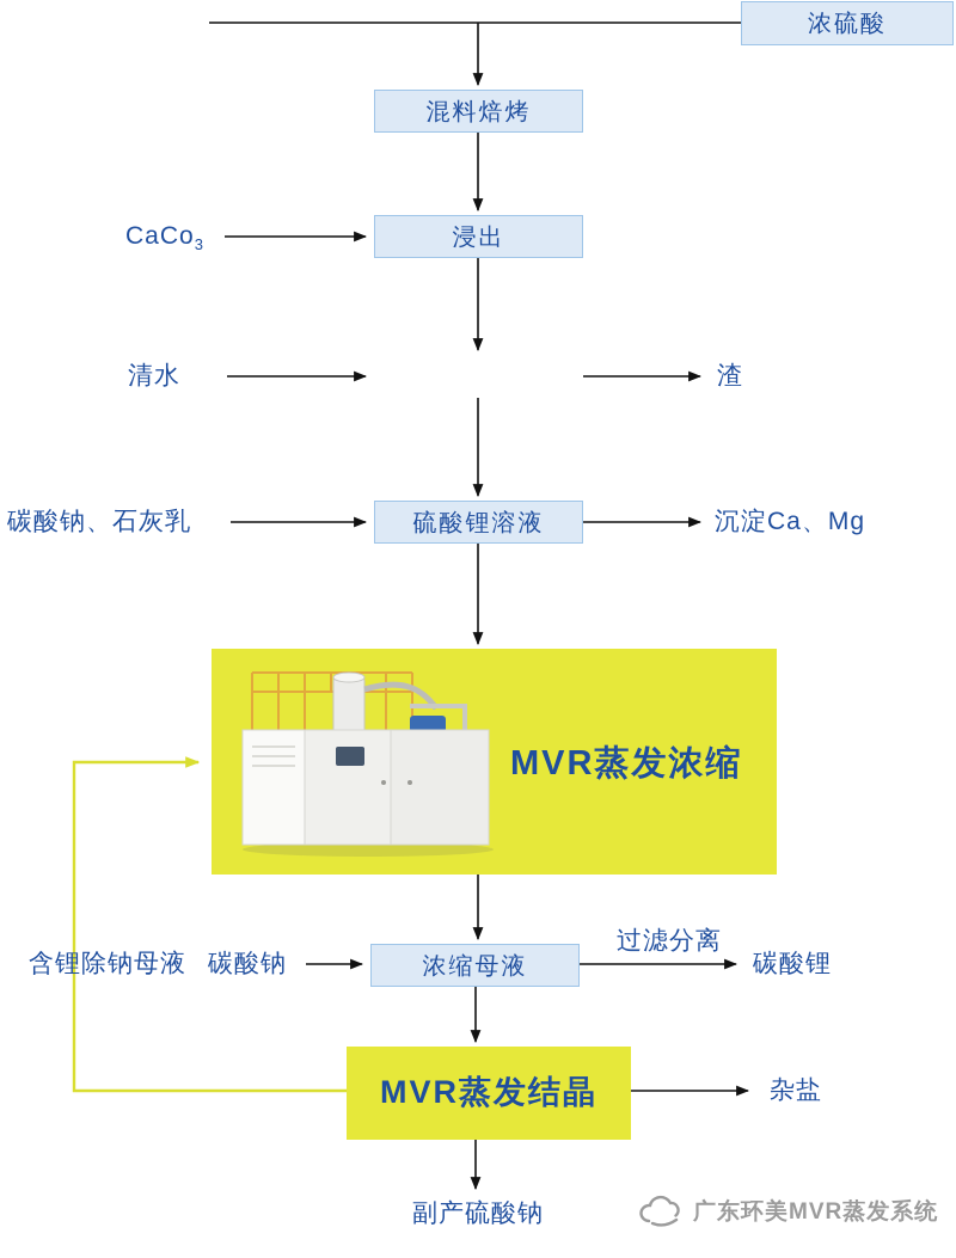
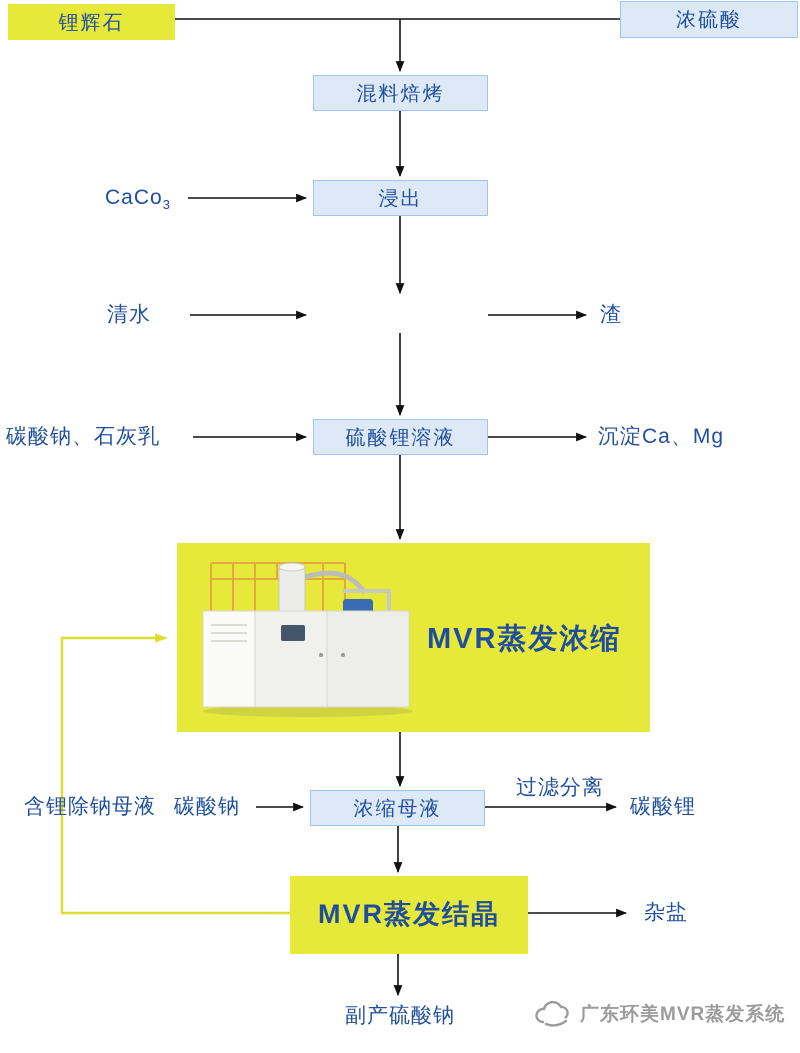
+ 锂辉石
  浓硫酸
  混料焙烤
  浸出
  硫酸锂溶液
  MVR蒸发浓缩
  浓缩母液
  MVR蒸发结晶
  CaCo3
  清水
  碳酸钠、石灰乳
  含锂除钠母液
  碳酸钠
  渣
  沉淀Ca、Mg
  过滤分离
  碳酸锂
  杂盐
  副产硫酸钠
  广东环美MVR蒸发系统
